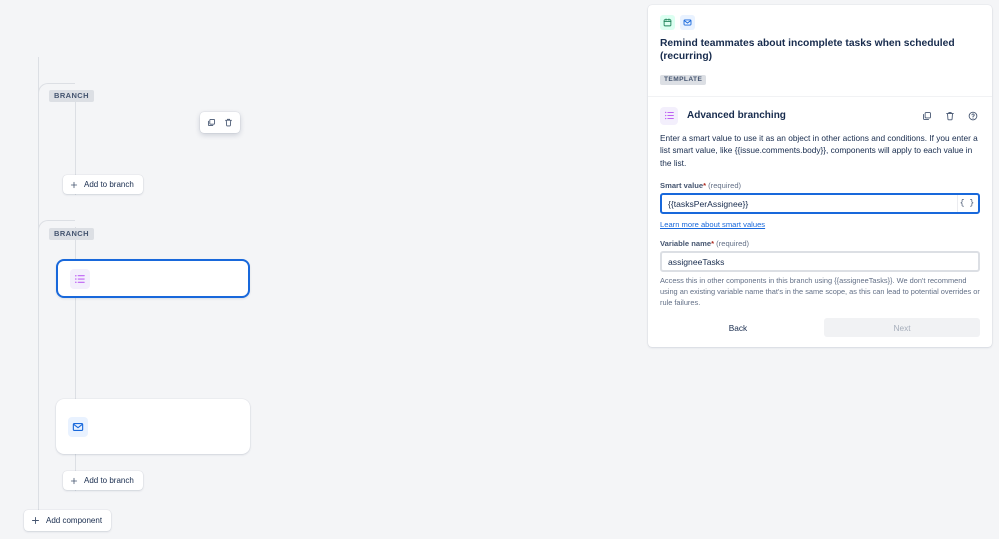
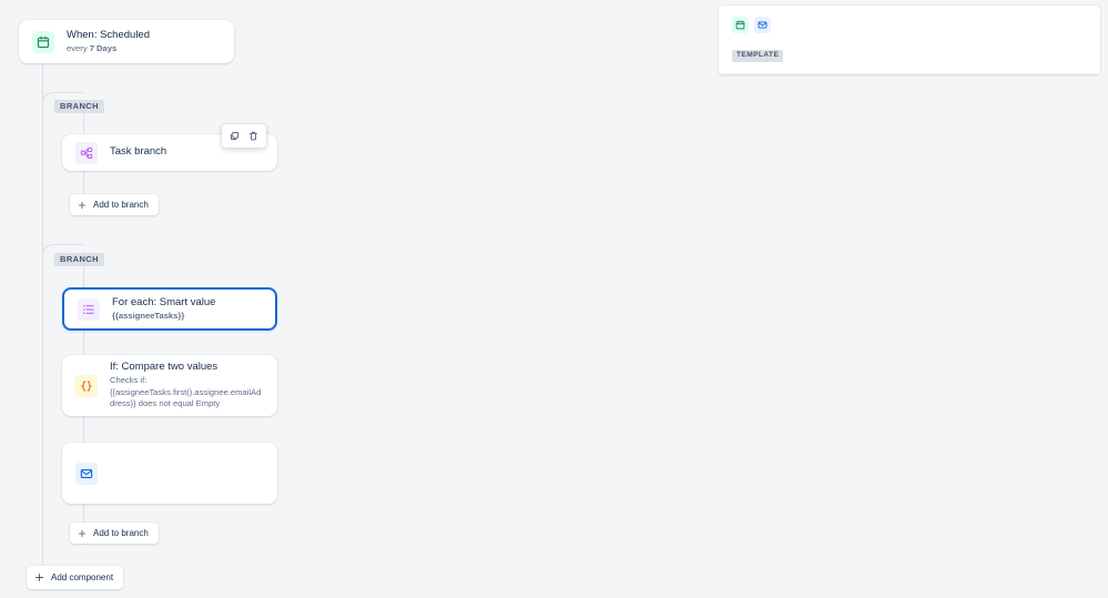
+ When: Scheduled
+ every 7 Days
  BRANCH
+ Task branch
  Add to branch
  BRANCH
+ For each: Smart value
+ {{assigneeTasks}}
+ If: Compare two values
+ Checks if: {{assigneeTasks.first().assignee.emailAddress}} does not equal Empty
  Add to branch
  Add component
- Remind teammates about incomplete tasks when scheduled (recurring)
- Advanced branching
- Enter a smart value to use it as an object in other actions and conditions. If you enter a list smart value, like {{issue.comments.body}}, components will apply to each value in the list.
- Smart value* (required)
- {{tasksPerAssignee}}
- { }
- Learn more about smart values
- Variable name* (required)
- assigneeTasks
- Access this in other components in this branch using {{assigneeTasks}}. We don't recommend using an existing variable name that's in the same scope, as this can lead to potential overrides or rule failures.
- Back
- Next
